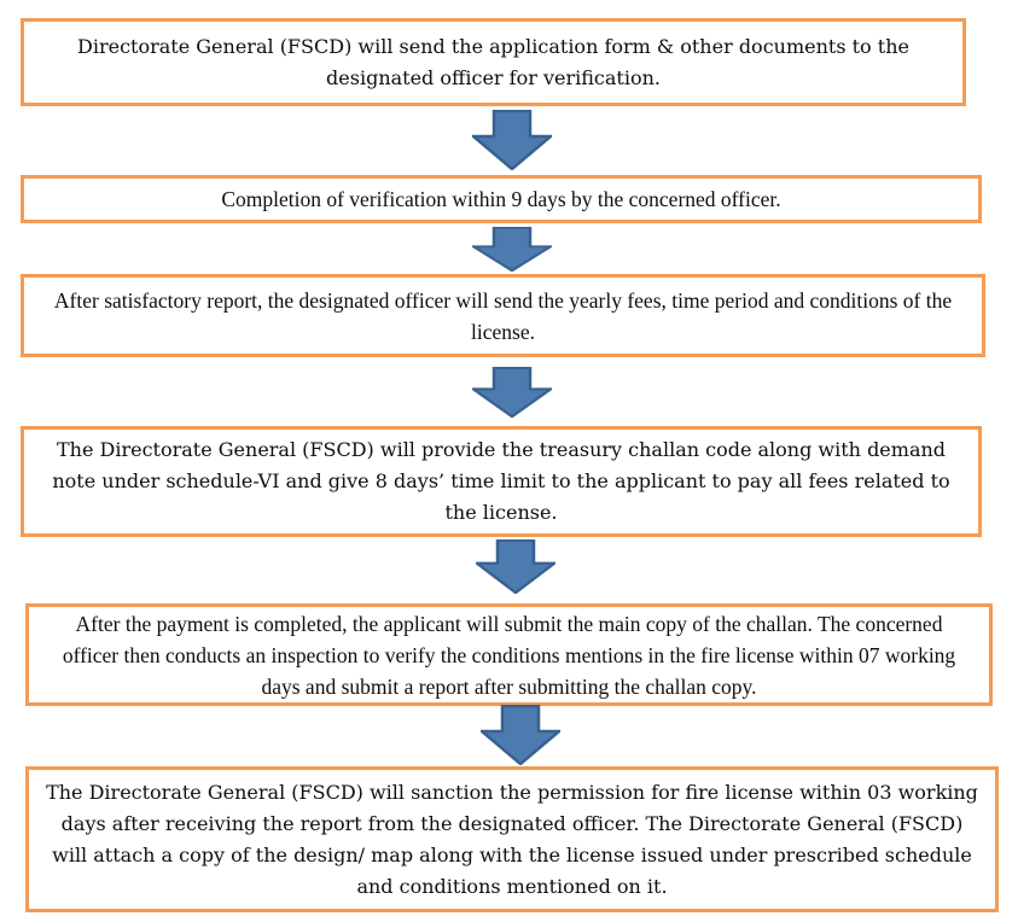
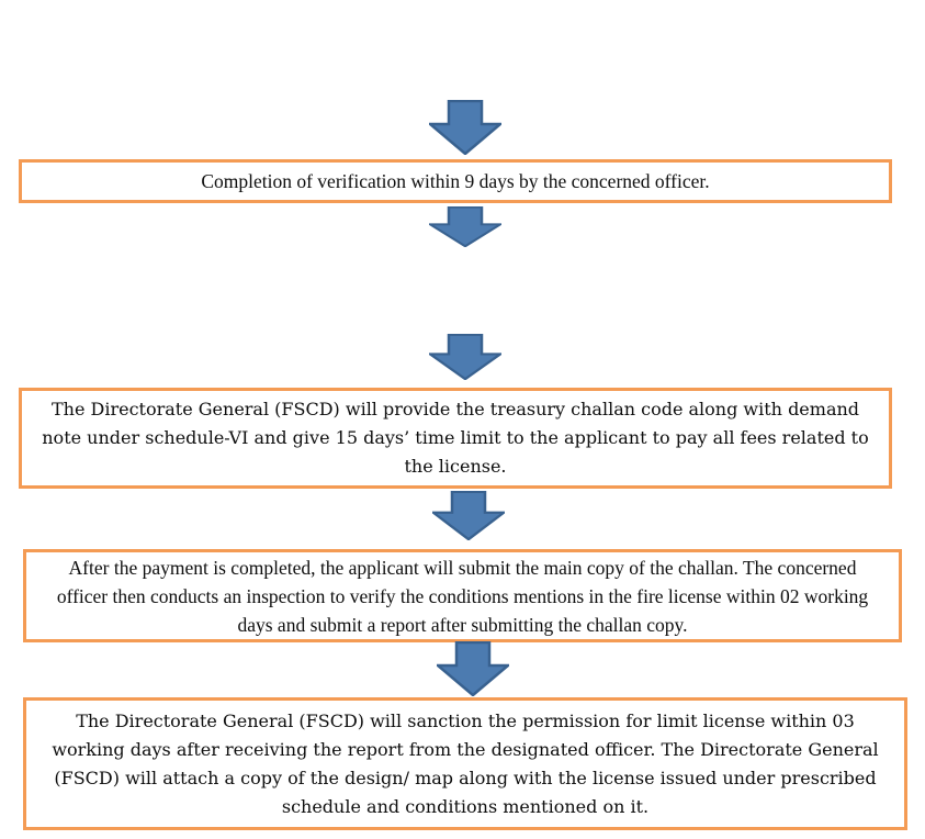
- Directorate General (FSCD) will send the application form & other documents to the designated officer for verification.
  Completion of verification within 9 days by the concerned officer.
- After satisfactory report, the designated officer will send the yearly fees, time period and conditions of the license.
- The Directorate General (FSCD) will provide the treasury challan code along with demand note under schedule-VI and give 8 days’ time limit to the applicant to pay all fees related to the license.
+ The Directorate General (FSCD) will provide the treasury challan code along with demand note under schedule-VI and give 15 days’ time limit to the applicant to pay all fees related to the license.
- After the payment is completed, the applicant will submit the main copy of the challan. The concerned officer then conducts an inspection to verify the conditions mentions in the fire license within 07 working days and submit a report after submitting the challan copy.
+ After the payment is completed, the applicant will submit the main copy of the challan. The concerned officer then conducts an inspection to verify the conditions mentions in the fire license within 02 working days and submit a report after submitting the challan copy.
- The Directorate General (FSCD) will sanction the permission for fire license within 03 working days after receiving the report from the designated officer. The Directorate General (FSCD) will attach a copy of the design/ map along with the license issued under prescribed schedule and conditions mentioned on it.
+ The Directorate General (FSCD) will sanction the permission for limit license within 03 working days after receiving the report from the designated officer. The Directorate General (FSCD) will attach a copy of the design/ map along with the license issued under prescribed schedule and conditions mentioned on it.
